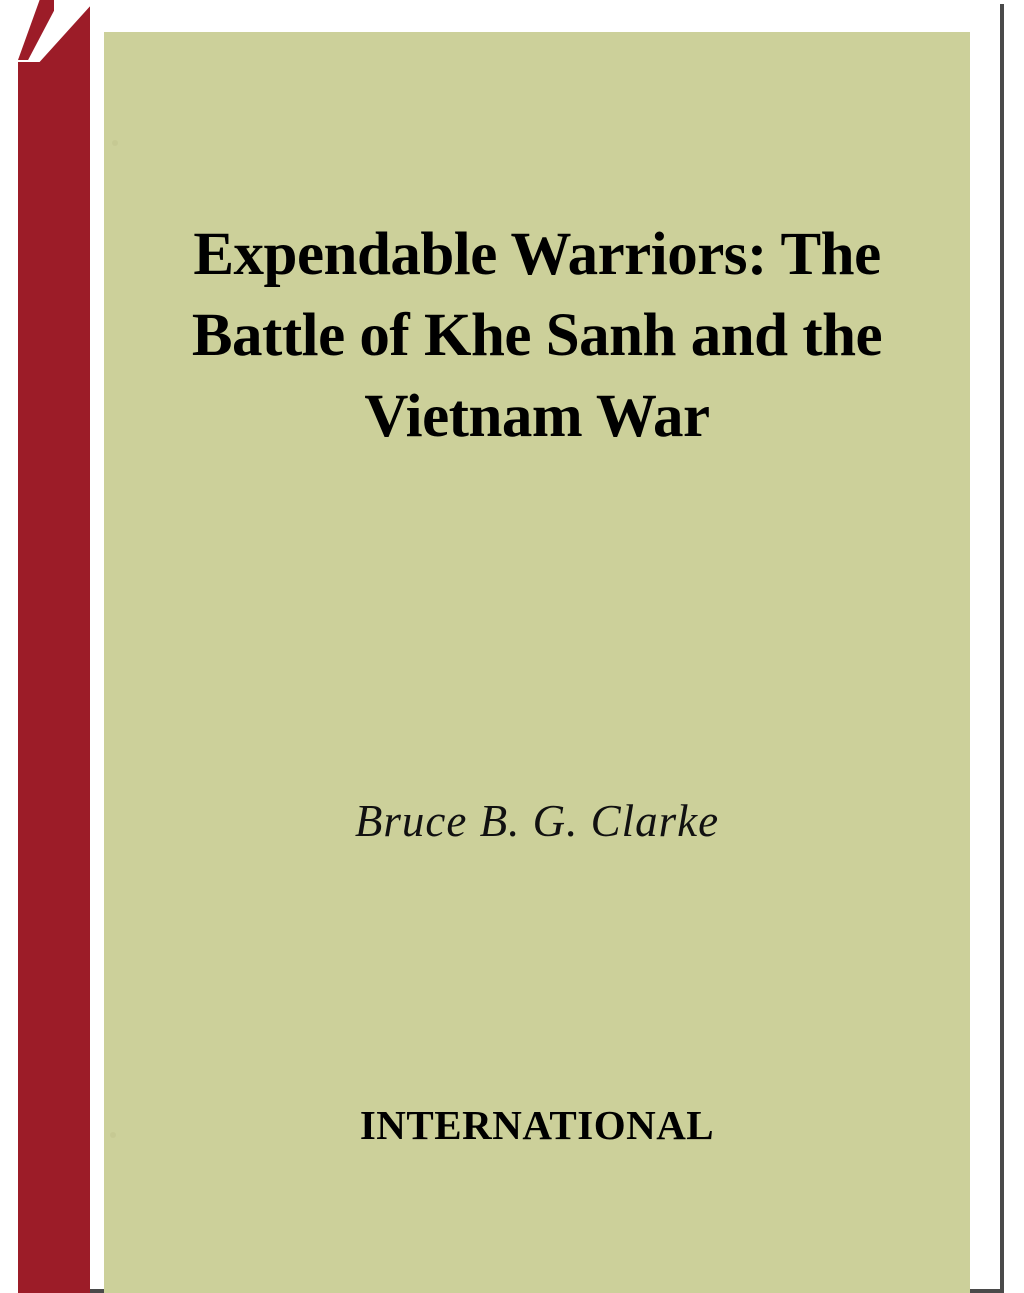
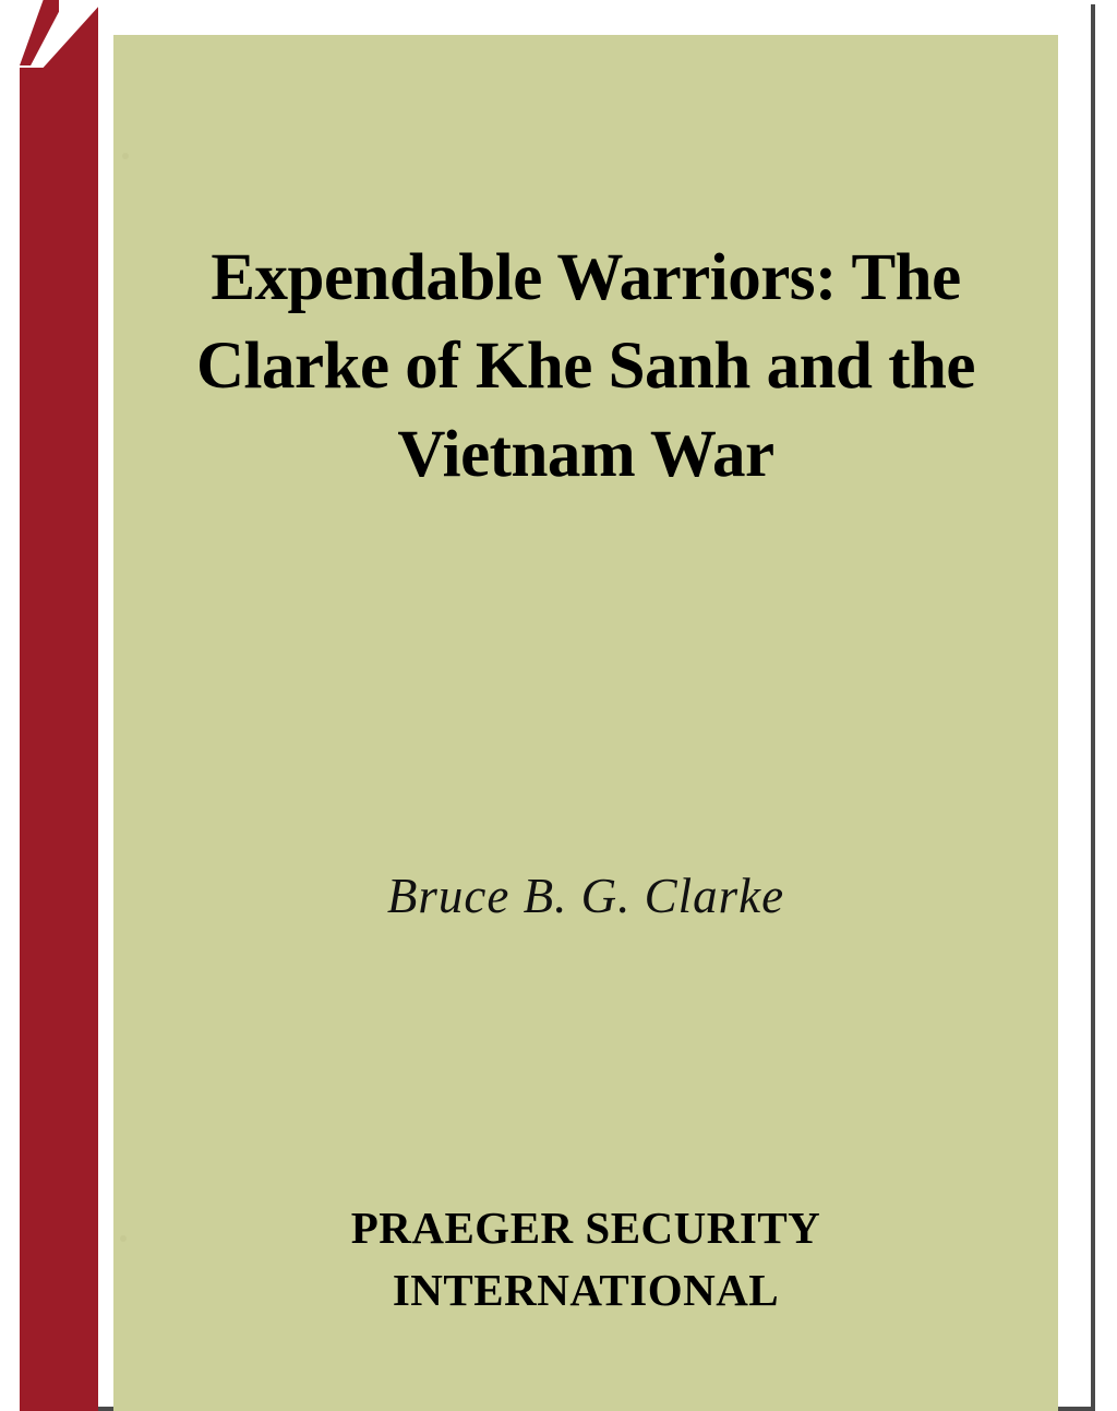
- Expendable Warriors: The Battle of Khe Sanh and the Vietnam War
+ Expendable Warriors: The Clarke of Khe Sanh and the Vietnam War
  Bruce B. G. Clarke
+ PRAEGER SECURITY
  INTERNATIONAL
